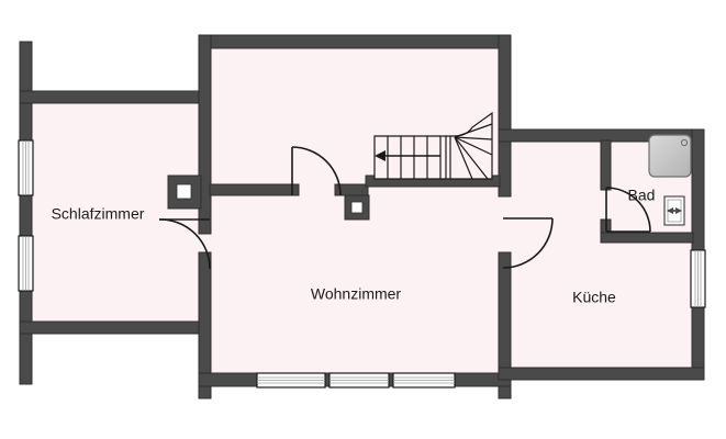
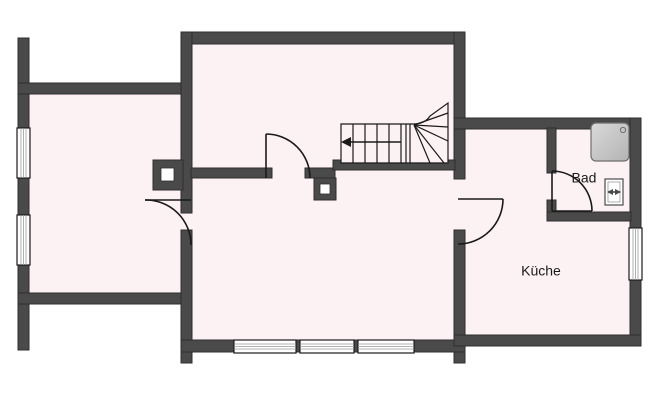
- Schlafzimmer
- Wohnzimmer
  Küche
  Bad
